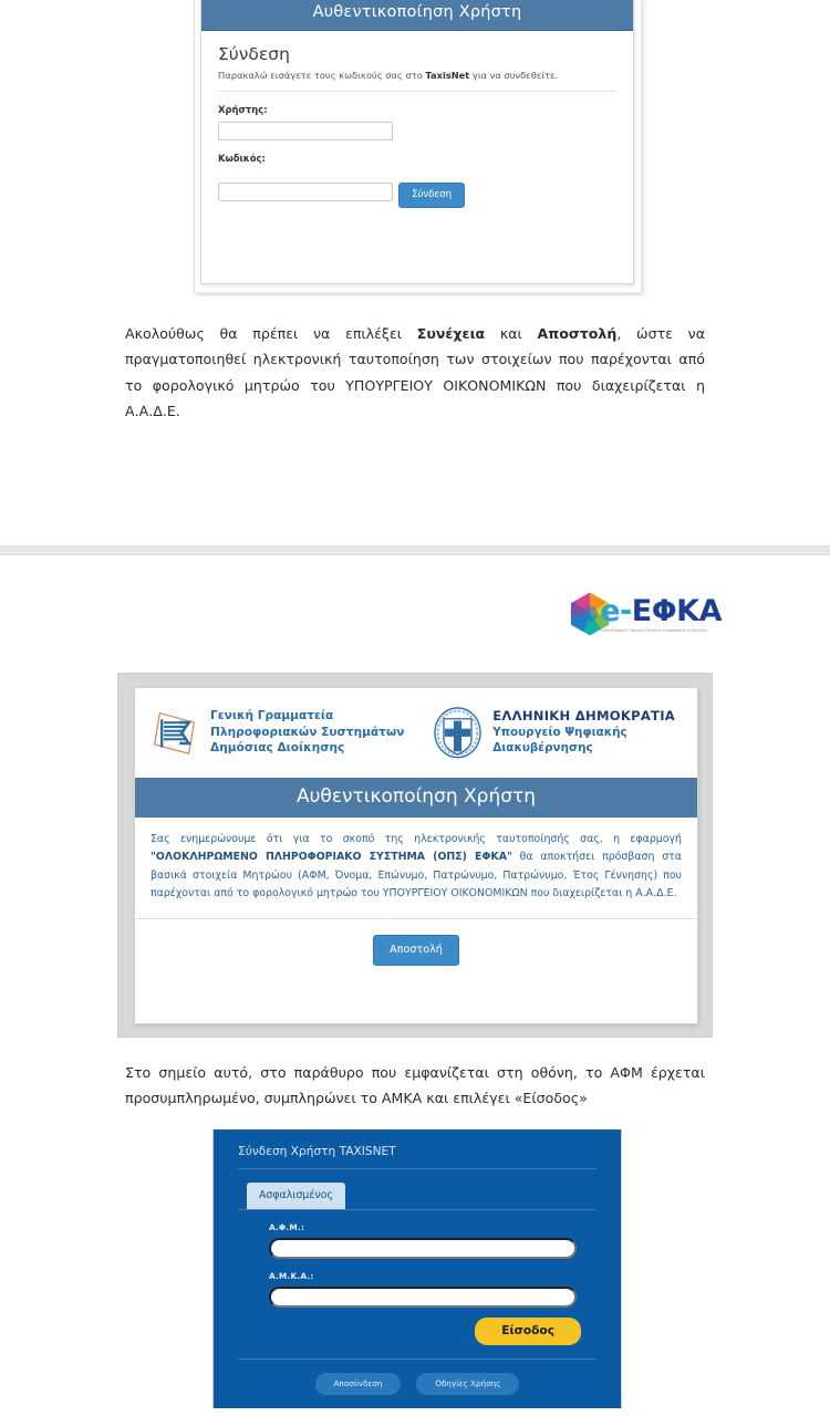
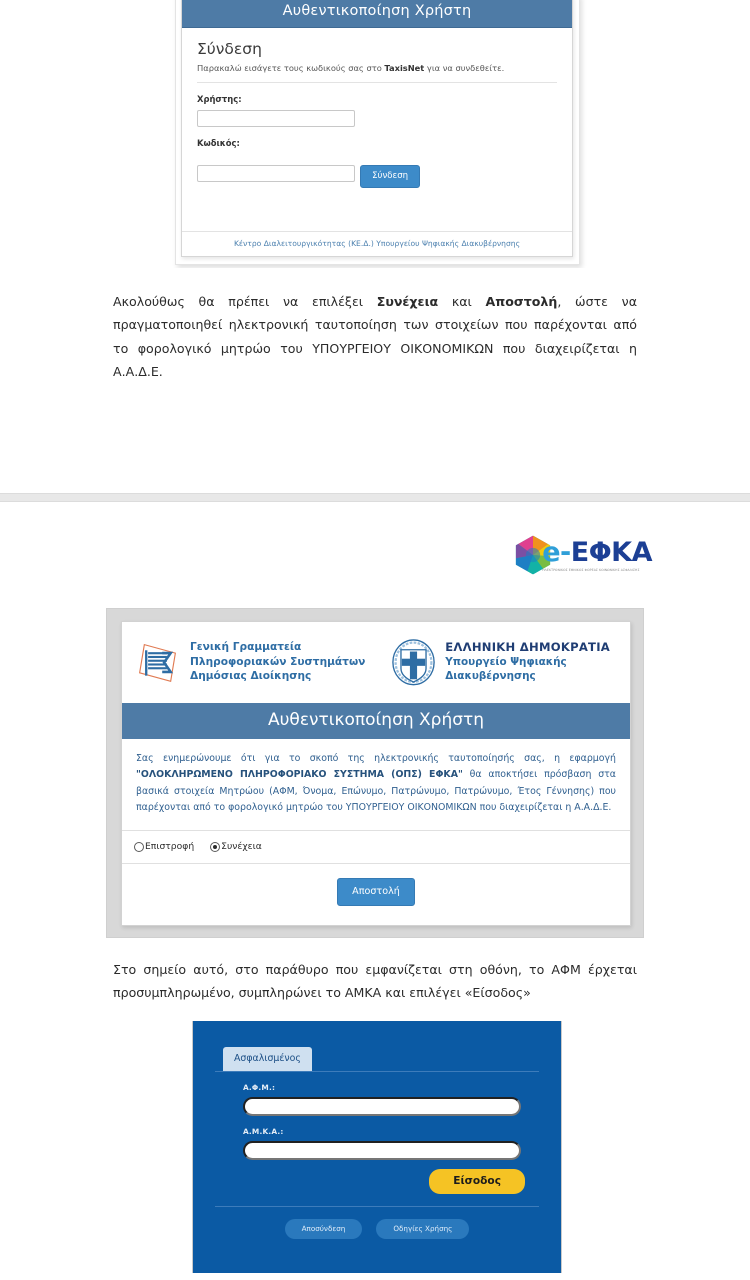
  Αυθεντικοποίηση Χρήστη
  Σύνδεση
  Παρακαλώ εισάγετε τους κωδικούς σας στο TaxisNet για να συνδεθείτε.
  Χρήστης:
  Κωδικός:
  Σύνδεση
+ Κέντρο Διαλειτουργικότητας (ΚΕ.Δ.) Υπουργείου Ψηφιακής Διακυβέρνησης
  Ακολούθως θα πρέπει να επιλέξει Συνέχεια και Αποστολή, ώστε να πραγματοποιηθεί ηλεκτρονική ταυτοποίηση των στοιχείων που παρέχονται από το φορολογικό μητρώο του ΥΠΟΥΡΓΕΙΟΥ ΟΙΚΟΝΟΜΙΚΩΝ που διαχειρίζεται η Α.Α.Δ.Ε.
  e-ΕΦΚΑ
  Γενική Γραμματεία
  Πληροφοριακών Συστημάτων
  Δημόσιας Διοίκησης
  ΕΛΛΗΝΙΚΗ ΔΗΜΟΚΡΑΤΙΑ
  Υπουργείο Ψηφιακής
  Διακυβέρνησης
  Αυθεντικοποίηση Χρήστη
  Σας ενημερώνουμε ότι για το σκοπό της ηλεκτρονικής ταυτοποίησής σας, η εφαρμογή "ΟΛΟΚΛΗΡΩΜΕΝΟ ΠΛΗΡΟΦΟΡΙΑΚΟ ΣΥΣΤΗΜΑ (ΟΠΣ) ΕΦΚΑ" θα αποκτήσει πρόσβαση στα βασικά στοιχεία Μητρώου (ΑΦΜ, Όνομα, Επώνυμο, Πατρώνυμο, Πατρώνυμο, Έτος Γέννησης) που παρέχονται από το φορολογικό μητρώο του ΥΠΟΥΡΓΕΙΟΥ ΟΙΚΟΝΟΜΙΚΩΝ που διαχειρίζεται η Α.Α.Δ.Ε.
+ Επιστροφή
+ Συνέχεια
  Αποστολή
  Στο σημείο αυτό, στο παράθυρο που εμφανίζεται στη οθόνη, το ΑΦΜ έρχεται προσυμπληρωμένο, συμπληρώνει το ΑΜΚΑ και επιλέγει «Είσοδος»
- Σύνδεση Χρήστη TAXISNET
  Ασφαλισμένος
  Α.Φ.Μ.:
  Α.Μ.Κ.Α.:
  Είσοδος
  Αποσύνδεση
  Οδηγίες Χρήσης
